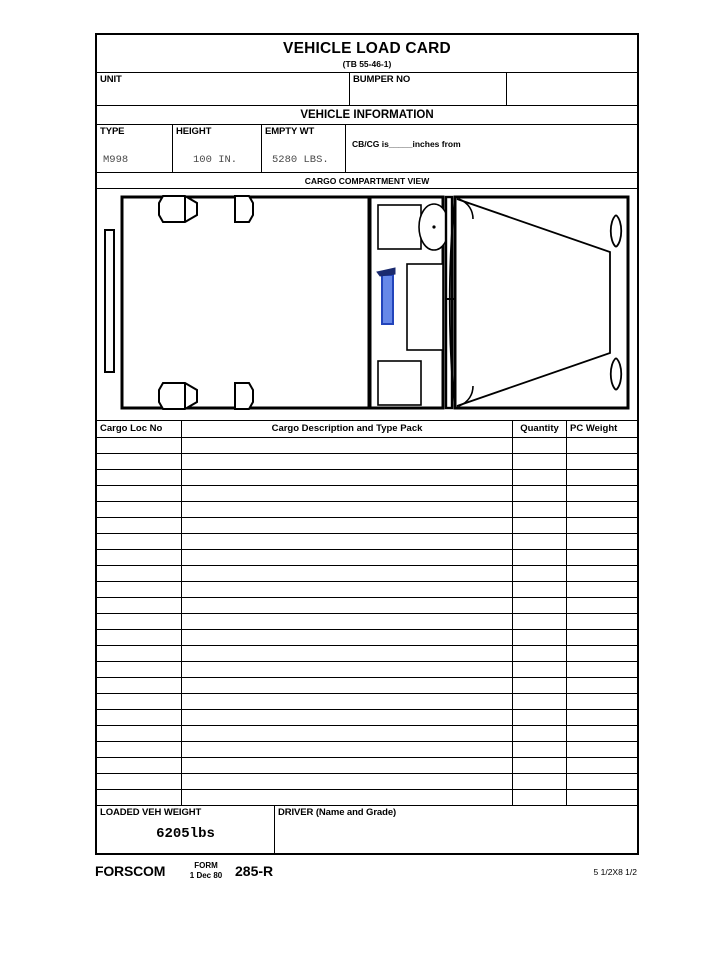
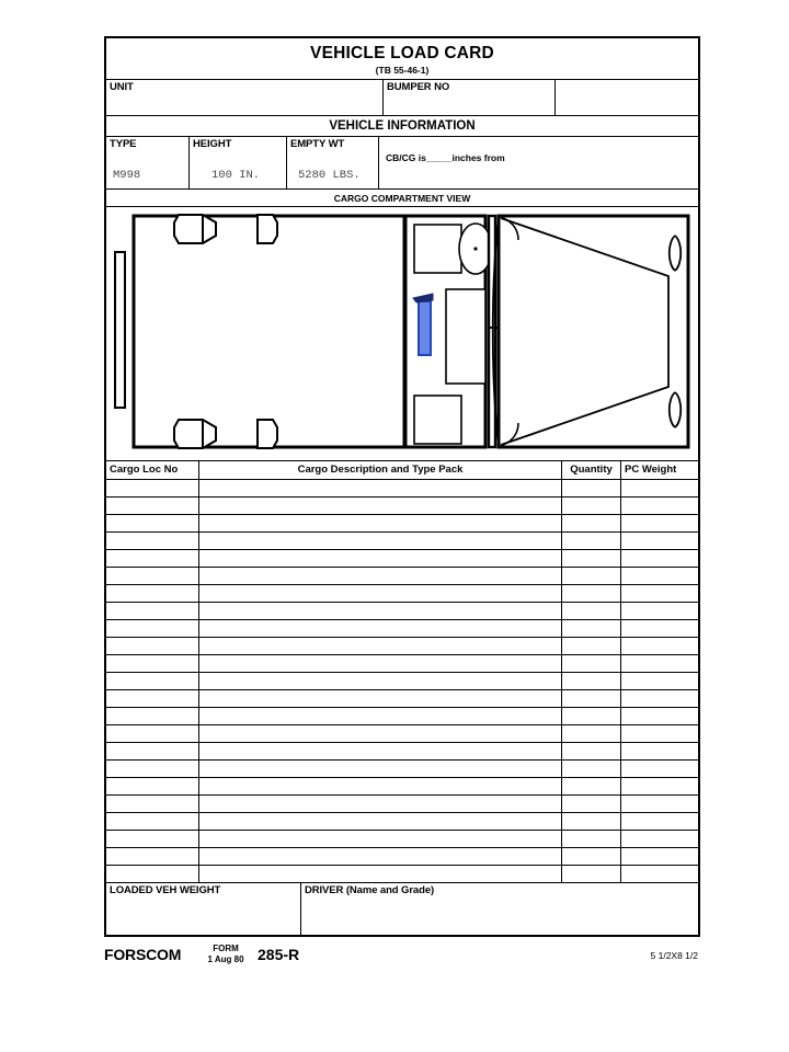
  VEHICLE LOAD CARD
  (TB 55-46-1)
  UNIT
  BUMPER NO
  VEHICLE INFORMATION
  TYPE
  M998
  HEIGHT
  100 IN.
  EMPTY WT
  5280 LBS.
  CB/CG is_____inches from
  CARGO COMPARTMENT VIEW
  Cargo Loc No
  Cargo Description and Type Pack
  Quantity
  PC Weight
  LOADED VEH WEIGHT
- 6205lbs
  DRIVER (Name and Grade)
  FORSCOM
  FORM
- 1 Dec 80
+ 1 Aug 80
  285-R
  5 1/2X8 1/2
